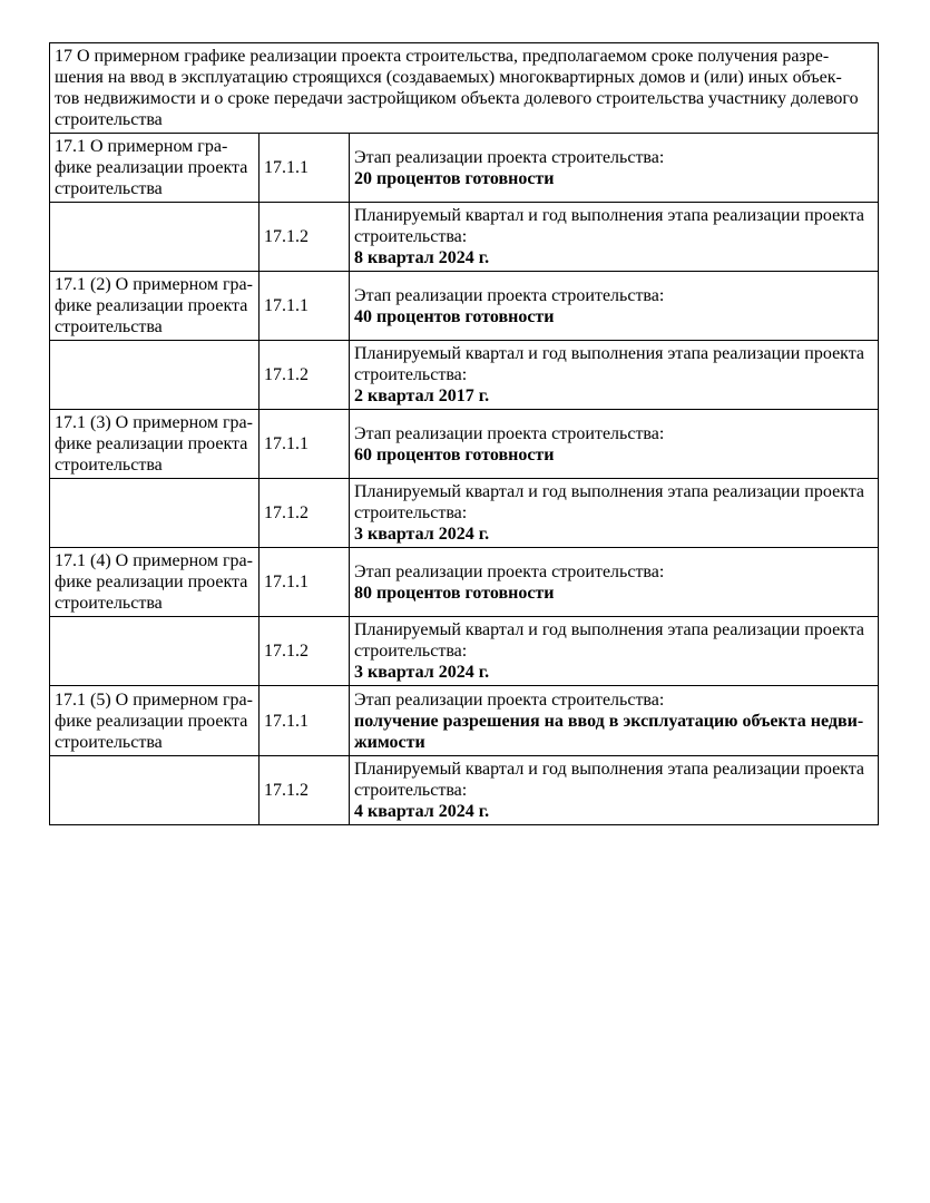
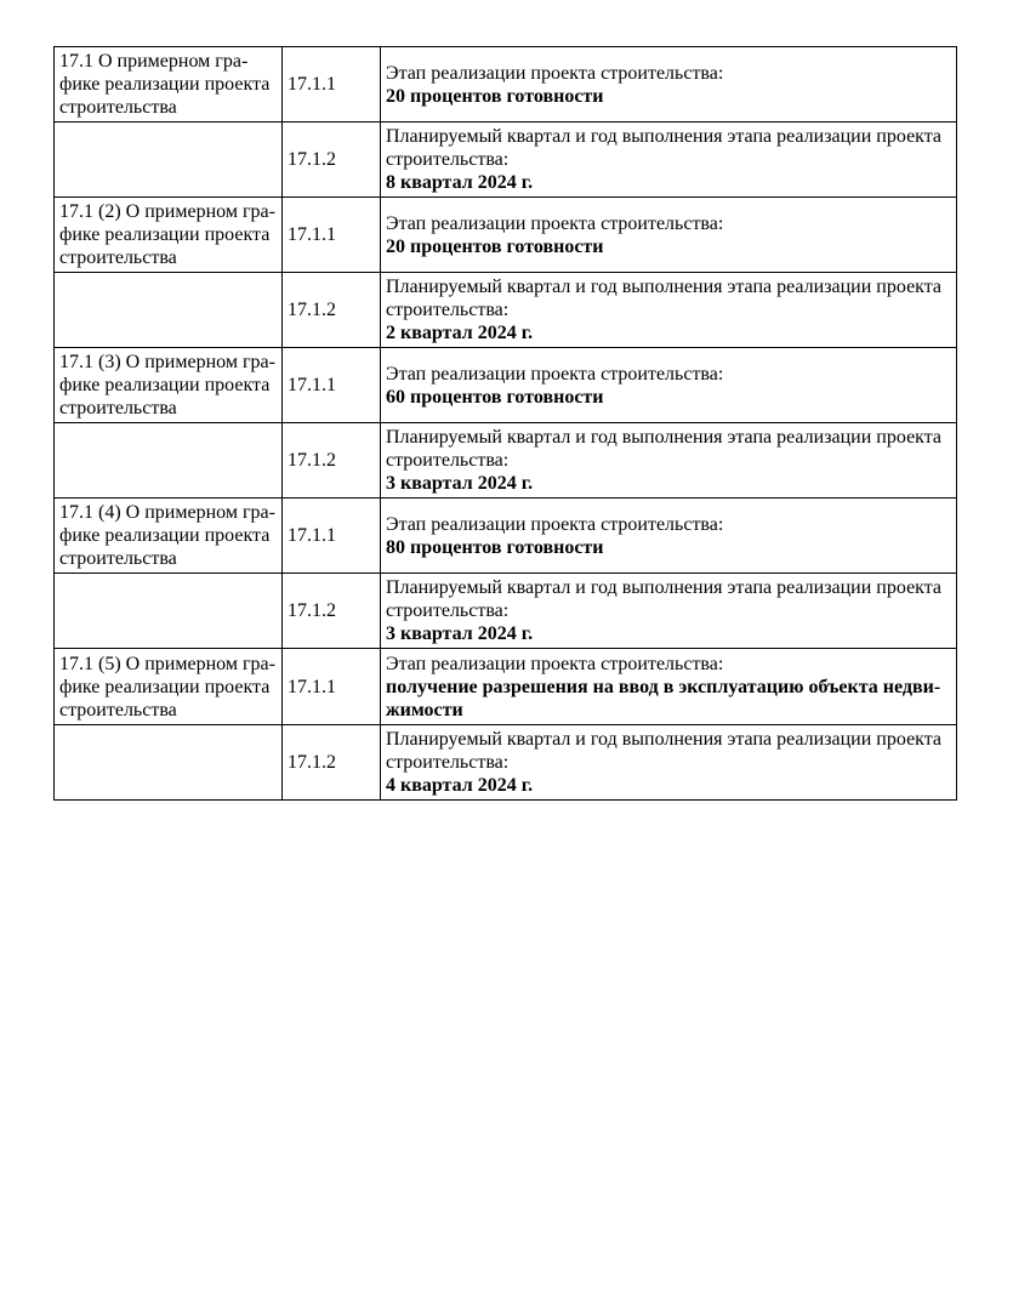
- 17 О примерном графике реализации проекта строительства, предполагаемом сроке получения разре- шения на ввод в эксплуатацию строящихся (создаваемых) многоквартирных домов и (или) иных объек- тов недвижимости и о сроке передачи застройщиком объекта долевого строительства участнику долевого строительства
  17.1 О примерном гра- фике реализации проекта строительства	17.1.1	Этап реализации проекта строительства: 20 процентов готовности
  	17.1.2	Планируемый квартал и год выполнения этапа реализации проекта строительства: 8 квартал 2024 г.
- 17.1 (2) О примерном гра- фике реализации проекта строительства	17.1.1	Этап реализации проекта строительства: 40 процентов готовности
+ 17.1 (2) О примерном гра- фике реализации проекта строительства	17.1.1	Этап реализации проекта строительства: 20 процентов готовности
- 	17.1.2	Планируемый квартал и год выполнения этапа реализации проекта строительства: 2 квартал 2017 г.
+ 	17.1.2	Планируемый квартал и год выполнения этапа реализации проекта строительства: 2 квартал 2024 г.
  17.1 (3) О примерном гра- фике реализации проекта строительства	17.1.1	Этап реализации проекта строительства: 60 процентов готовности
  	17.1.2	Планируемый квартал и год выполнения этапа реализации проекта строительства: 3 квартал 2024 г.
  17.1 (4) О примерном гра- фике реализации проекта строительства	17.1.1	Этап реализации проекта строительства: 80 процентов готовности
  	17.1.2	Планируемый квартал и год выполнения этапа реализации проекта строительства: 3 квартал 2024 г.
  17.1 (5) О примерном гра- фике реализации проекта строительства	17.1.1	Этап реализации проекта строительства: получение разрешения на ввод в эксплуатацию объекта недви- жимости
  	17.1.2	Планируемый квартал и год выполнения этапа реализации проекта строительства: 4 квартал 2024 г.
